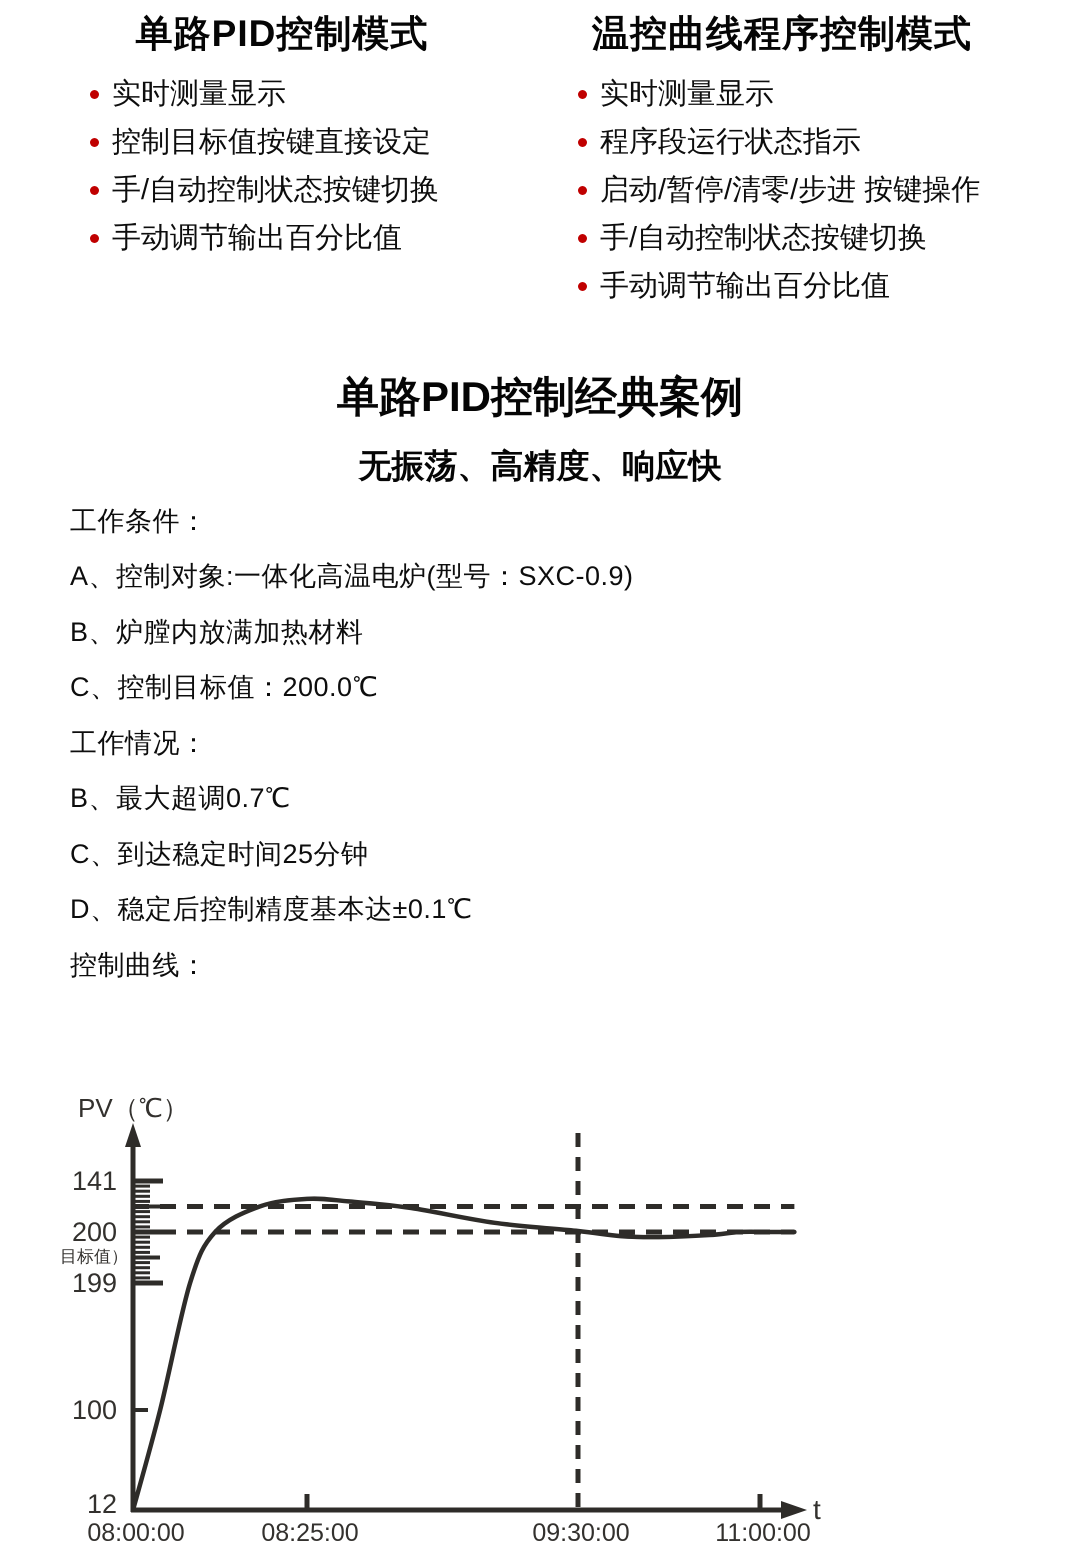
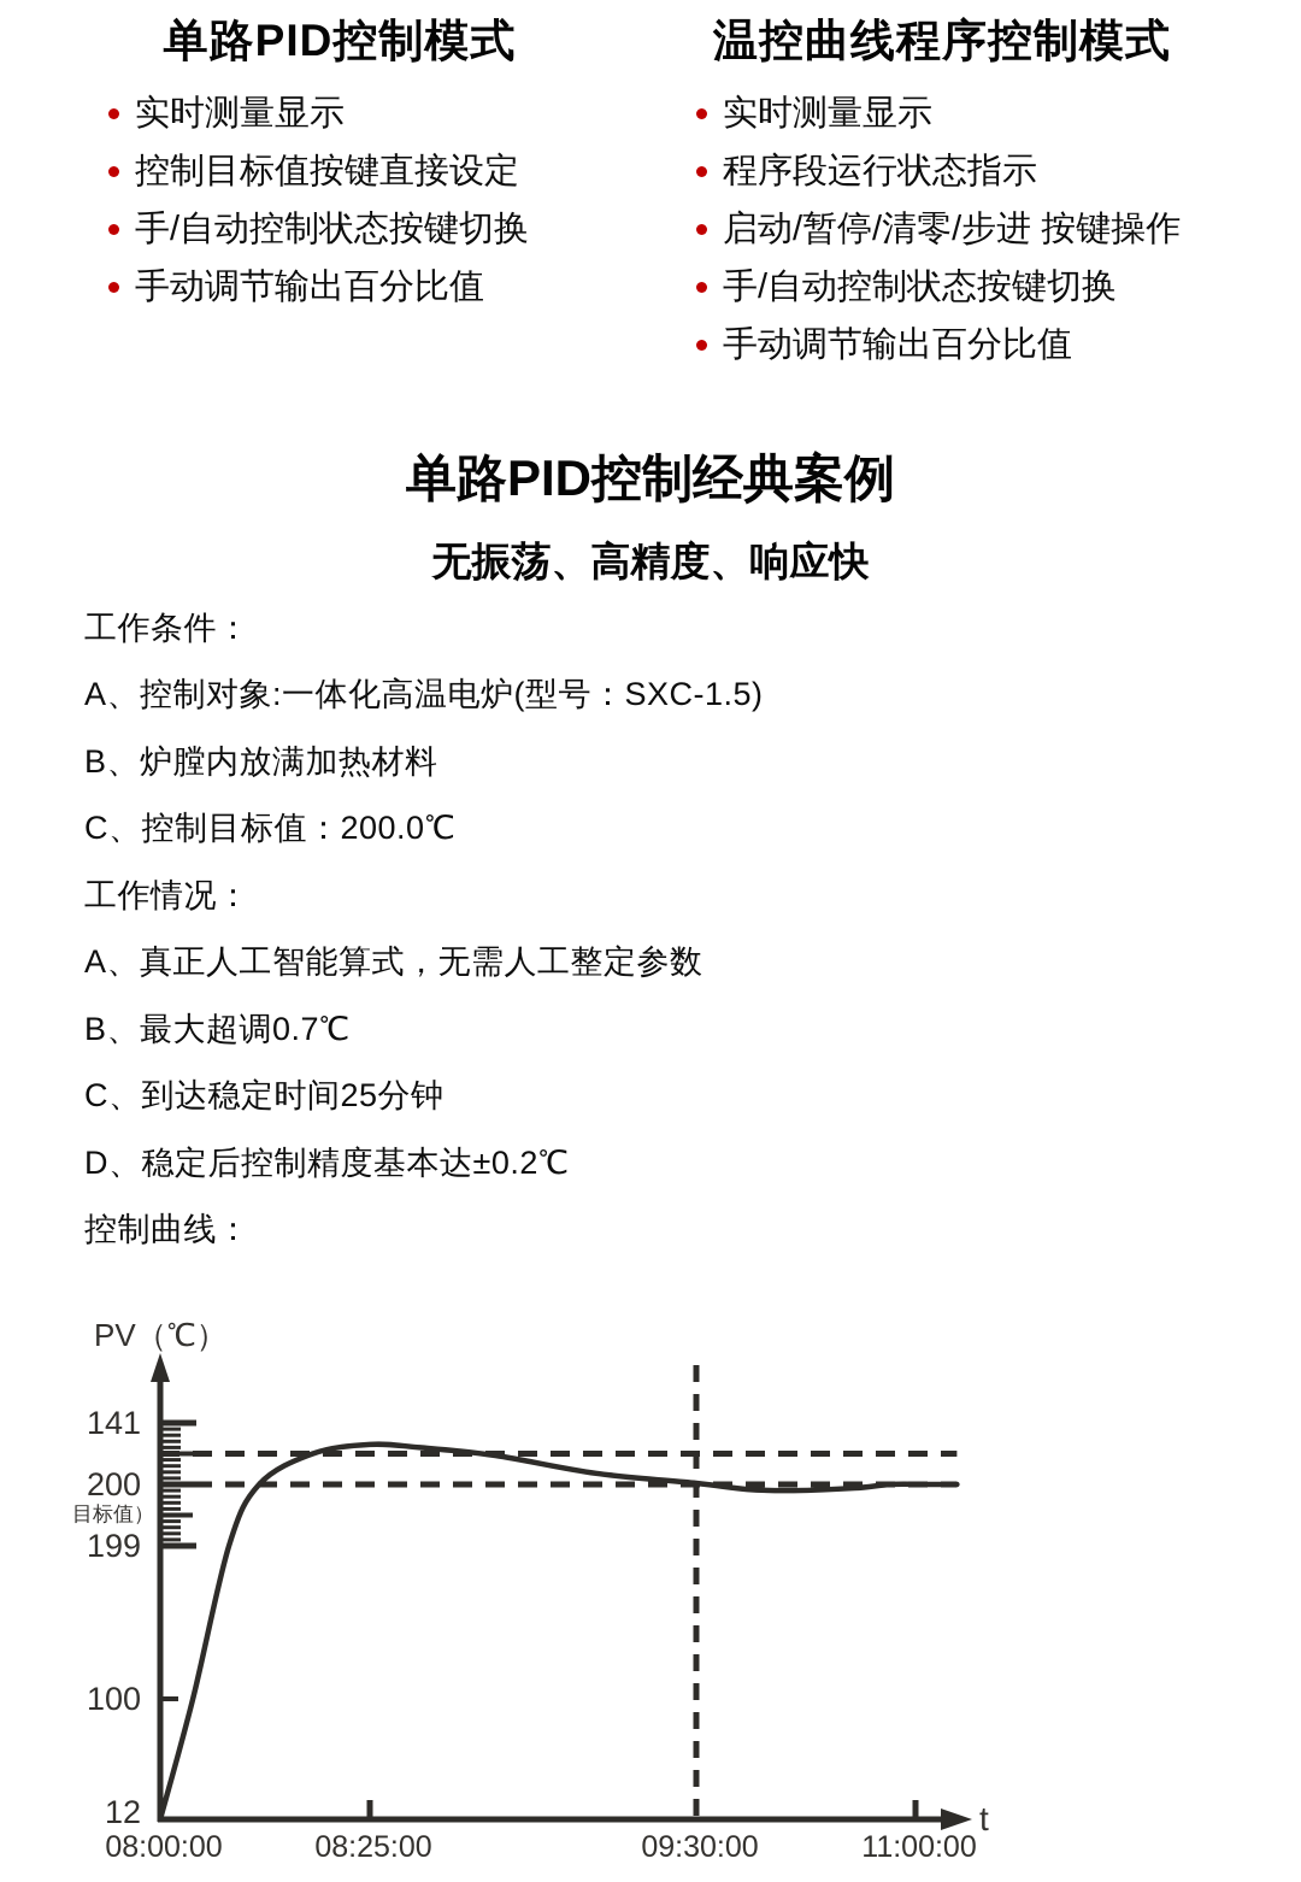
  单路PID控制模式
  实时测量显示
  控制目标值按键直接设定
  手/自动控制状态按键切换
  手动调节输出百分比值
  温控曲线程序控制模式
  实时测量显示
  程序段运行状态指示
  启动/暂停/清零/步进 按键操作
  手/自动控制状态按键切换
  手动调节输出百分比值
  单路PID控制经典案例
  无振荡、高精度、响应快
  工作条件：
- A、控制对象:一体化高温电炉(型号：SXC-0.9)
+ A、控制对象:一体化高温电炉(型号：SXC-1.5)
  B、炉膛内放满加热材料
  C、控制目标值：200.0℃
  工作情况：
+ A、真正人工智能算式，无需人工整定参数
  B、最大超调0.7℃
  C、到达稳定时间25分钟
- D、稳定后控制精度基本达±0.1℃
+ D、稳定后控制精度基本达±0.2℃
  控制曲线：
  PV（℃）
  t
  141
  200
  目标值）
  199
  100
  12
  08:00:00
  08:25:00
  09:30:00
  11:00:00
